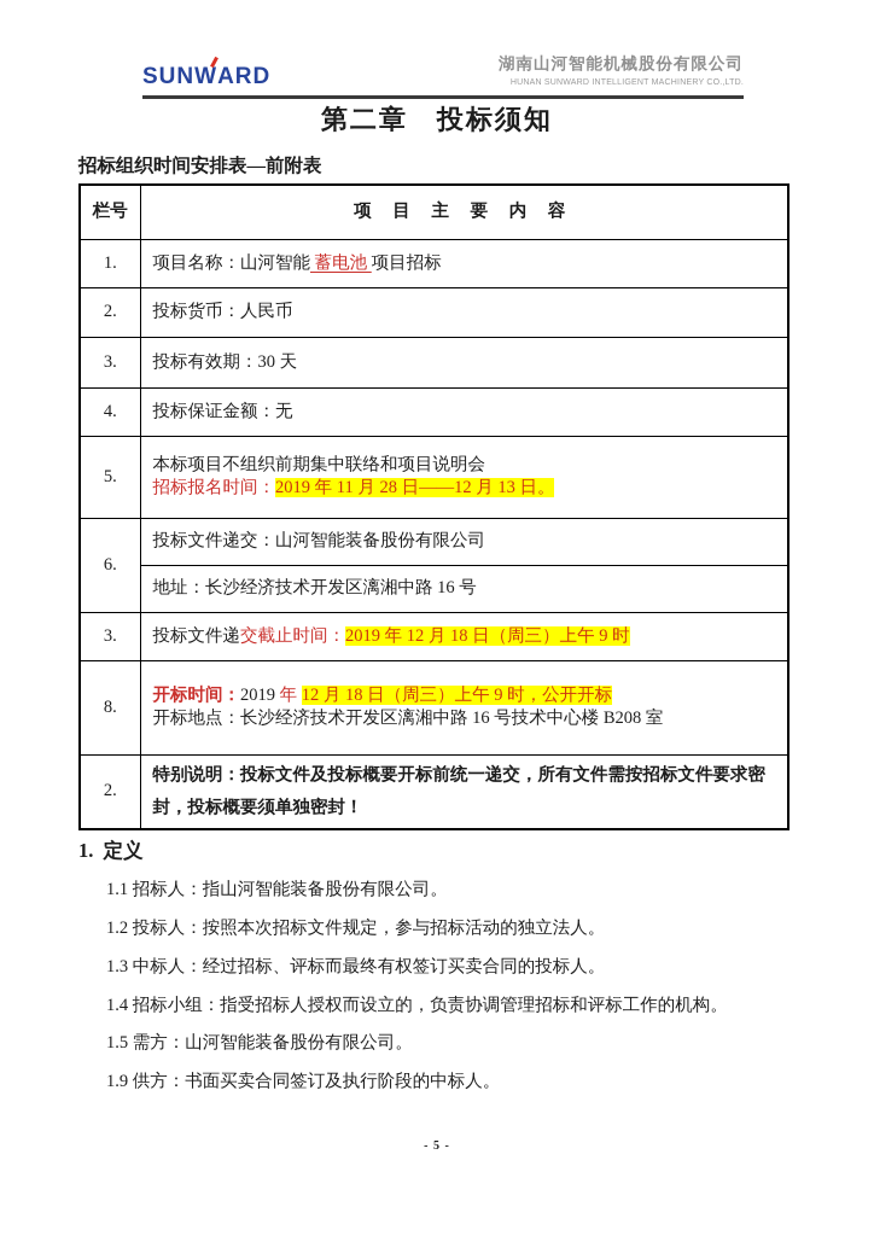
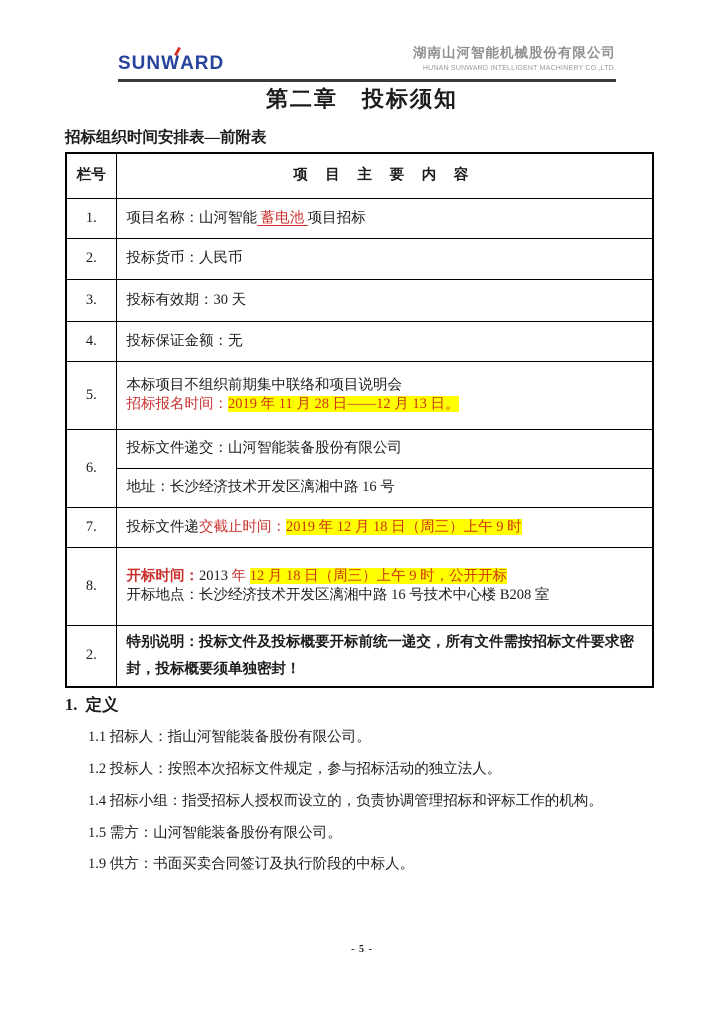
  SUNWARD
  湖南山河智能机械股份有限公司
  第二章 投标须知
  招标组织时间安排表—前附表
  栏号	项 目 主 要 内 容
  1.	项目名称：山河智能 蓄电池 项目招标
  2.	投标货币：人民币
  3.	投标有效期：30 天
  4.	投标保证金额：无
  5.	本标项目不组织前期集中联络和项目说明会 招标报名时间：2019 年 11 月 28 日——12 月 13 日。
  6.	投标文件递交：山河智能装备股份有限公司 地址：长沙经济技术开发区漓湘中路 16 号
- 3.	投标文件递交截止时间：2019 年 12 月 18 日（周三）上午 9 时
+ 7.	投标文件递交截止时间：2019 年 12 月 18 日（周三）上午 9 时
- 8.	开标时间：2019 年 12 月 18 日（周三）上午 9 时，公开开标 开标地点：长沙经济技术开发区漓湘中路 16 号技术中心楼 B208 室
+ 8.	开标时间：2013 年 12 月 18 日（周三）上午 9 时，公开开标 开标地点：长沙经济技术开发区漓湘中路 16 号技术中心楼 B208 室
  2.	特别说明：投标文件及投标概要开标前统一递交，所有文件需按招标文件要求密封，投标概要须单独密封！
  1. 定义
  1.1 招标人：指山河智能装备股份有限公司。
  1.2 投标人：按照本次招标文件规定，参与招标活动的独立法人。
- 1.3 中标人：经过招标、评标而最终有权签订买卖合同的投标人。
  1.4 招标小组：指受招标人授权而设立的，负责协调管理招标和评标工作的机构。
  1.5 需方：山河智能装备股份有限公司。
  1.9 供方：书面买卖合同签订及执行阶段的中标人。
  - 5 -
